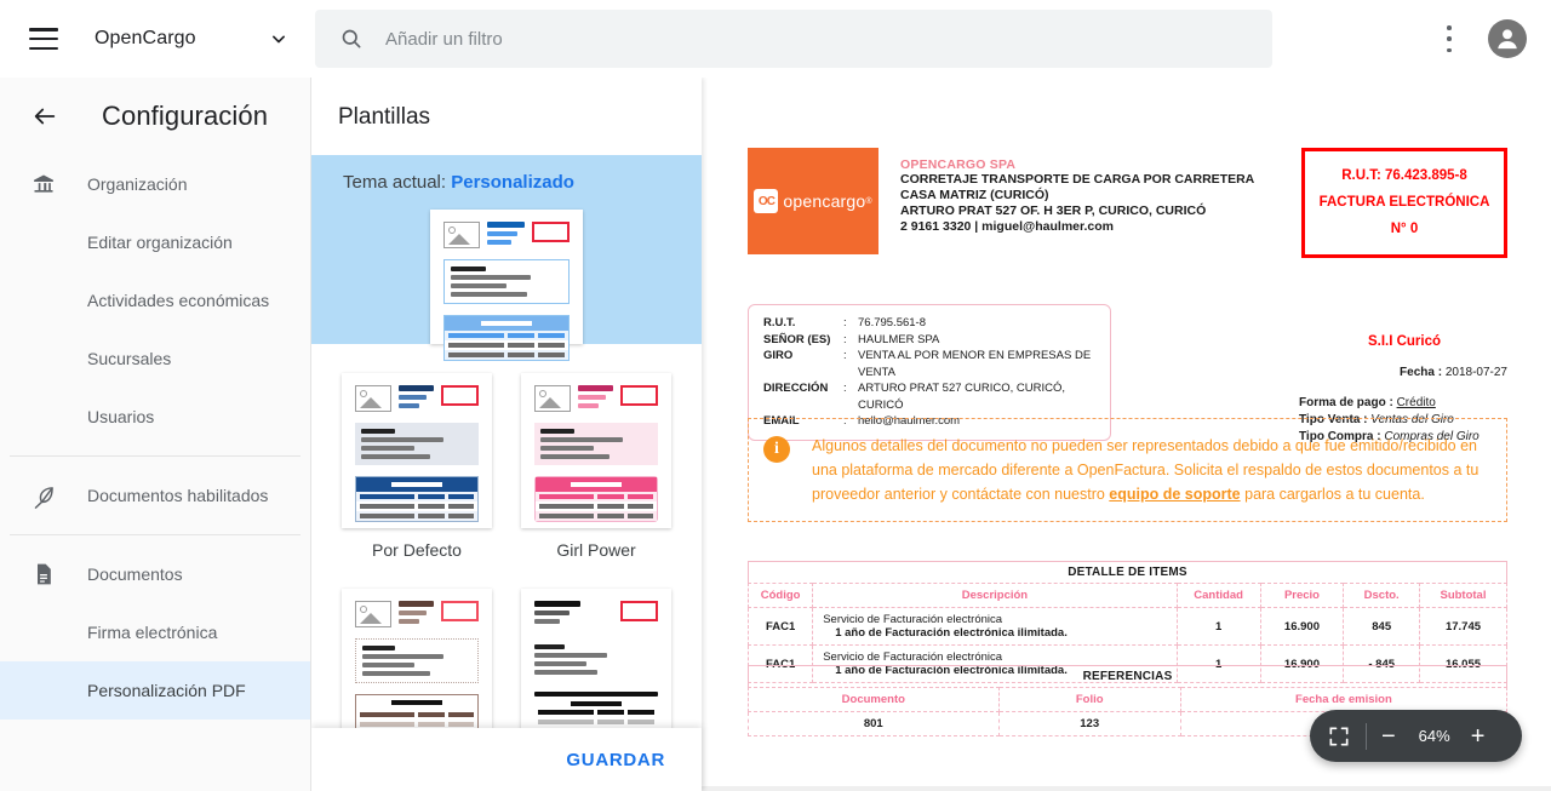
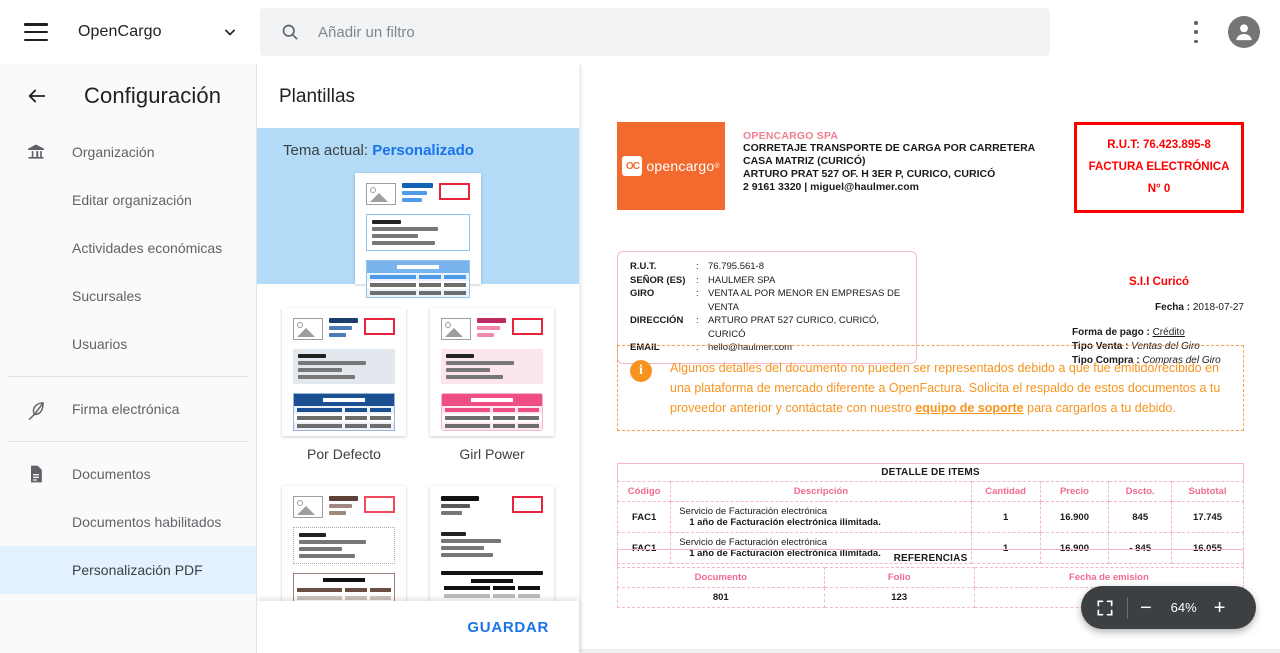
  OpenCargo
  Añadir un filtro
  Configuración
  Organización
  Editar organización
  Actividades económicas
  Sucursales
  Usuarios
- Documentos habilitados
+ Firma electrónica
  Documentos
- Firma electrónica
+ Documentos habilitados
  Personalización PDF
  Plantillas
  Tema actual: Personalizado
  Por Defecto
  Girl Power
  GUARDAR
  OC
  opencargo
  OPENCARGO SPA
  CORRETAJE TRANSPORTE DE CARGA POR CARRETERA
  CASA MATRIZ (CURICÓ)
  ARTURO PRAT 527 OF. H 3ER P, CURICO, CURICÓ
  2 9161 3320 | miguel@haulmer.com
  R.U.T: 76.423.895-8
  FACTURA ELECTRÓNICA
  N° 0
  S.I.I Curicó
  Fecha : 2018-07-27
  Forma de pago : Crédito
  Tipo Venta : Ventas del Giro
  Tipo Compra : Compras del Giro
  R.U.T.	:	76.795.561-8
  SEÑOR (ES)	:	HAULMER SPA
  GIRO	:	VENTA AL POR MENOR EN EMPRESAS DE VENTA
  DIRECCIÓN	:	ARTURO PRAT 527 CURICO, CURICÓ, CURICÓ
  EMAIL	:	hello@haulmer.com
  i
- Algunos detalles del documento no pueden ser representados debido a que fue emitido/recibido en una plataforma de mercado diferente a OpenFactura. Solicita el respaldo de estos documentos a tu proveedor anterior y contáctate con nuestro equipo de soporte para cargarlos a tu cuenta.
+ Algunos detalles del documento no pueden ser representados debido a que fue emitido/recibido en una plataforma de mercado diferente a OpenFactura. Solicita el respaldo de estos documentos a tu proveedor anterior y contáctate con nuestro equipo de soporte para cargarlos a tu debido.
  DETALLE DE ITEMS
  Código	Descripción	Cantidad	Precio	Dscto.	Subtotal
  FAC1	Servicio de Facturación electrónica 1 año de Facturación electrónica ilimitada.	1	16.900	845	17.745
  FAC1	Servicio de Facturación electrónica 1 año de Facturación electrónica ilimitada.	1	16.900	- 845	16.055
  REFERENCIAS
  Documento	Folio	Fecha de emision
  −
  64%
  +
